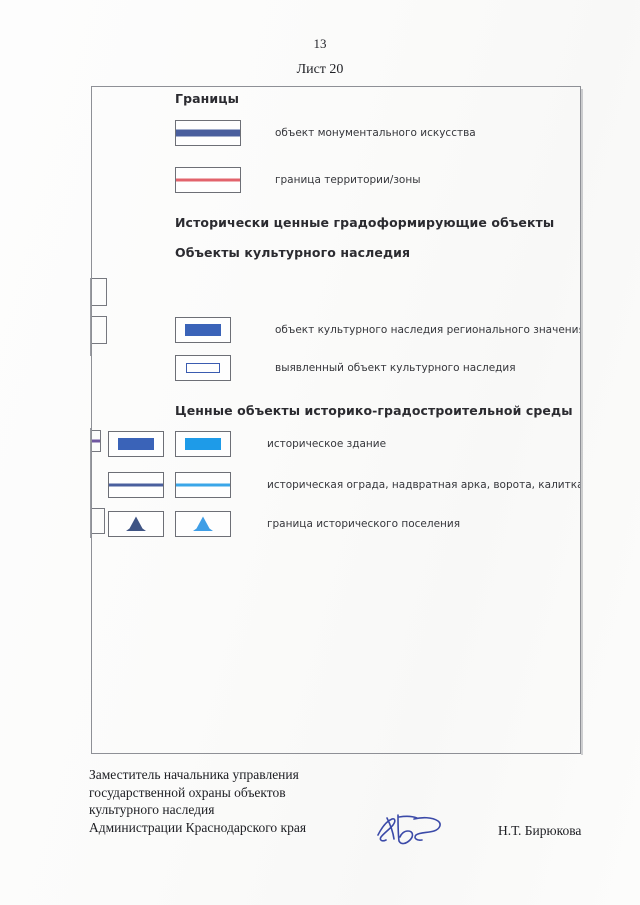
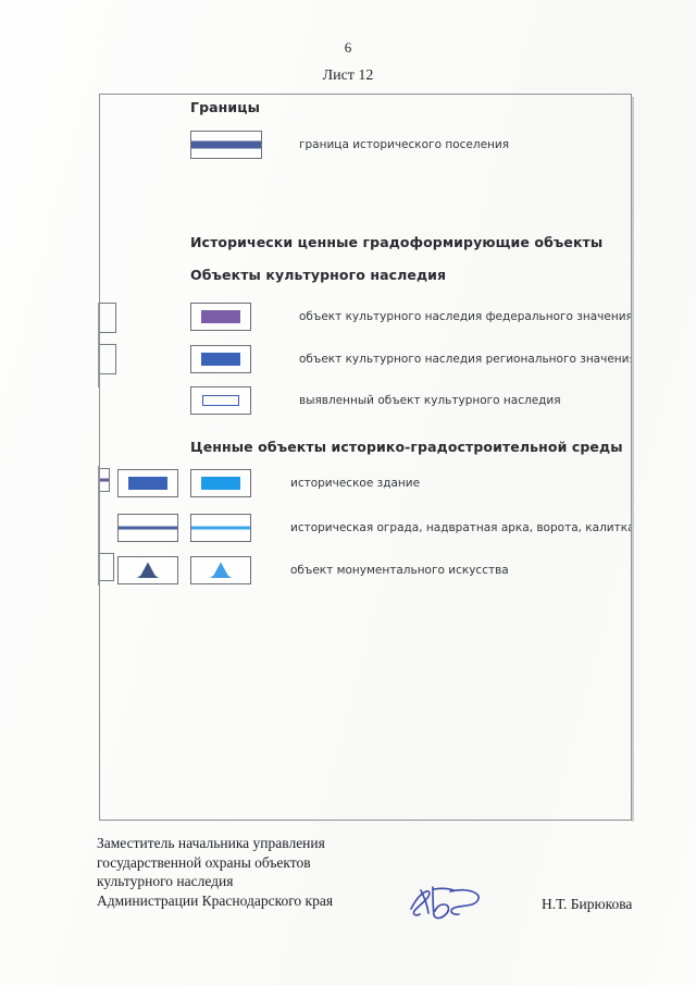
- 13
+ 6
- Лист 20
+ Лист 12
  Границы
- объект монументального искусства
+ граница исторического поселения
- граница территории/зоны
  Исторически ценные градоформирующие объекты
  Объекты культурного наследия
+ объект культурного наследия федерального значения
  объект культурного наследия регионального значени
  выявленный объект культурного наследия
  Ценные объекты историко-градостроительной среды
  историческое здание
  историческая ограда, надвратная арка, ворота, калитк
- граница исторического поселения
+ объект монументального искусства
  Заместитель начальника управления
  государственной охраны объектов
  культурного наследия
  Администрации Краснодарского края
  Н.Т. Бирюкова
